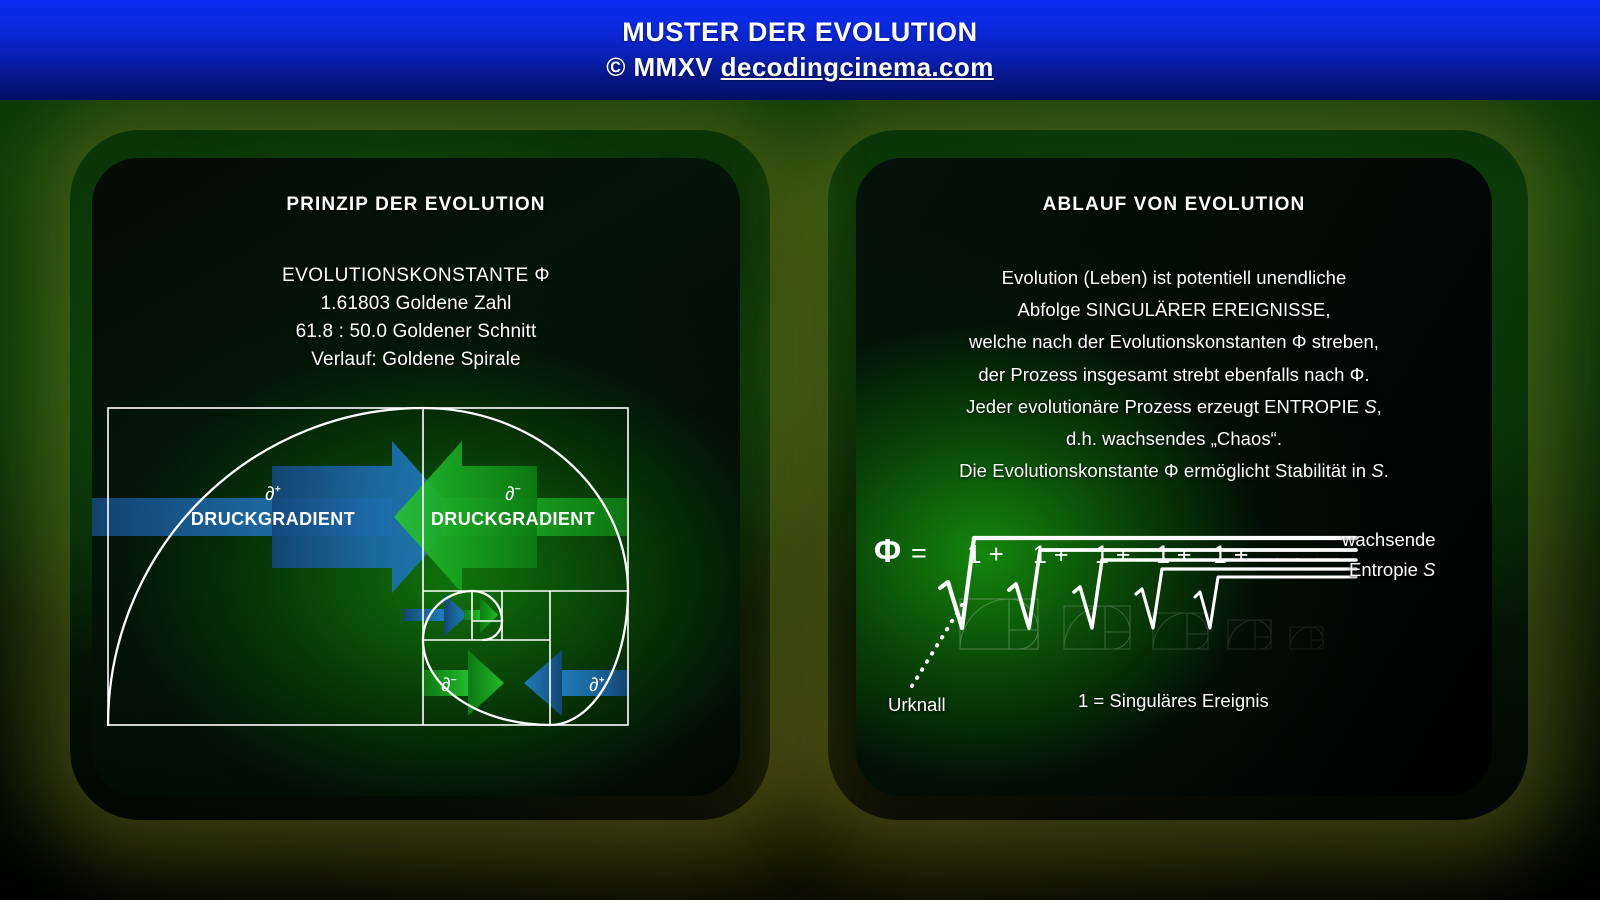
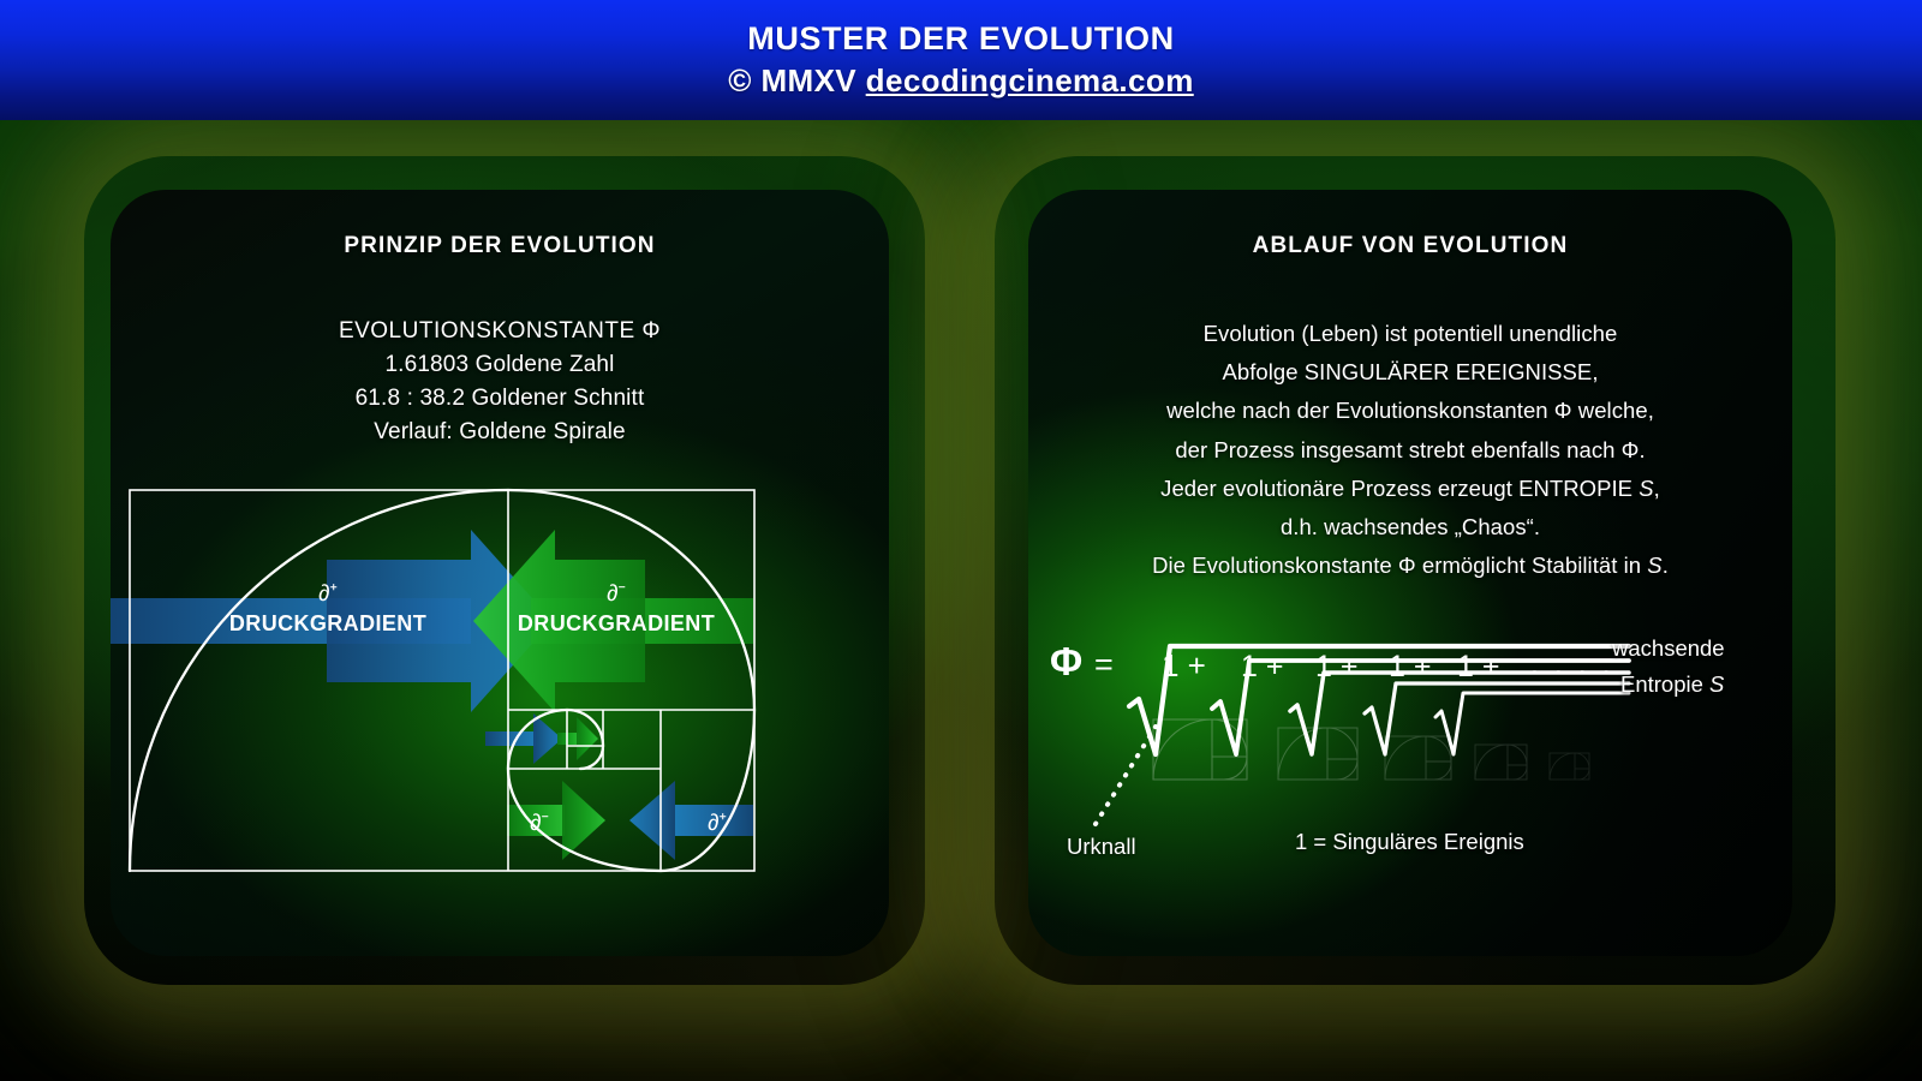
  MUSTER DER EVOLUTION
  © MMXV decodingcinema.com
  PRINZIP DER EVOLUTION
  EVOLUTIONSKONSTANTE Φ
  1.61803 Goldene Zahl
- 61.8 : 50.0 Goldener Schnitt
+ 61.8 : 38.2 Goldener Schnitt
  Verlauf: Goldene Spirale
  ∂⁺
  DRUCKGRADIENT
  ∂⁻
  DRUCKGRADIENT
  ∂⁻
  ∂⁺
  ABLAUF VON EVOLUTION
  Evolution (Leben) ist potentiell unendliche
  Abfolge SINGULÄRER EREIGNISSE,
- welche nach der Evolutionskonstanten Φ streben,
+ welche nach der Evolutionskonstanten Φ welche,
  der Prozess insgesamt strebt ebenfalls nach Φ.
  Jeder evolutionäre Prozess erzeugt ENTROPIE S,
  d.h. wachsendes „Chaos“.
  Die Evolutionskonstante Φ ermöglicht Stabilität in S.
  Φ
  =
  1 +
  1 +
  1 +
  1 +
  1 +
  . . . .
  wachsende
  Entropie S
  Urknall
  1 = Singuläres Ereignis
